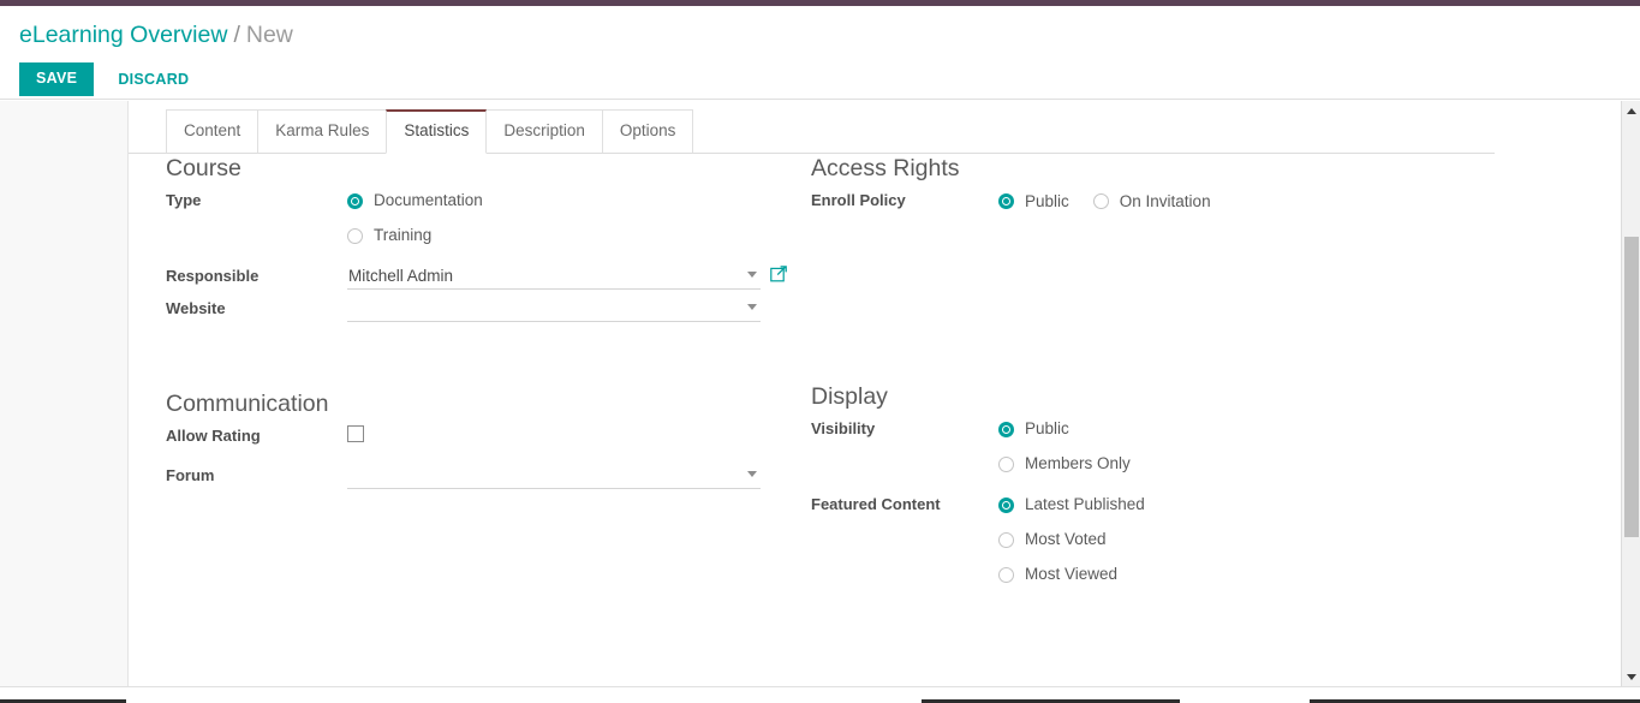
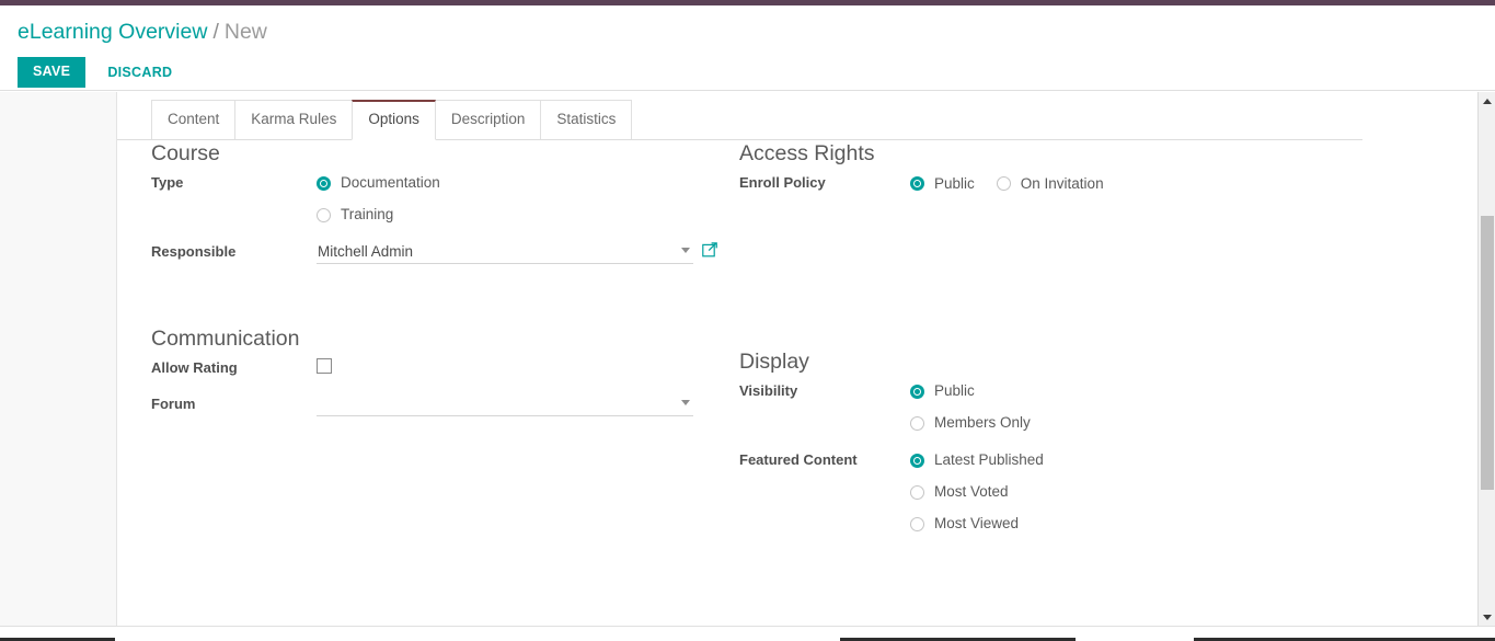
  eLearning Overview / New
  SAVE
  DISCARD
  Content
  Karma Rules
- Statistics
+ Options
  Description
- Options
+ Statistics
  Course
  Type
  Documentation
  Training
  Responsible
  Mitchell Admin
- Website
  Communication
  Allow Rating
  Forum
  Access Rights
  Enroll Policy
  Public
  On Invitation
  Display
  Visibility
  Public
  Members Only
  Featured Content
  Latest Published
  Most Voted
  Most Viewed
